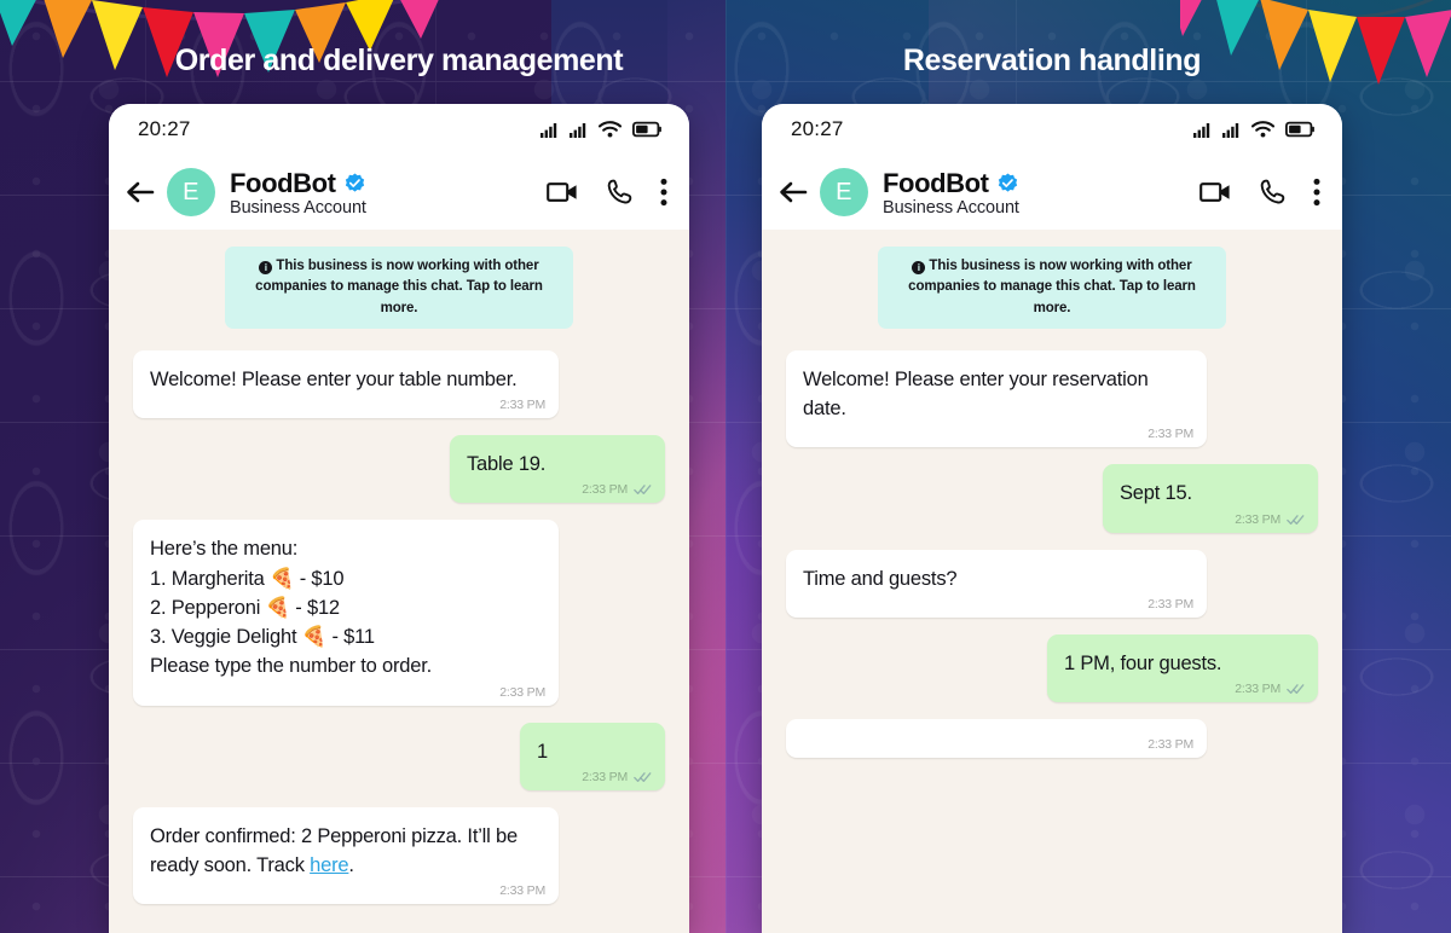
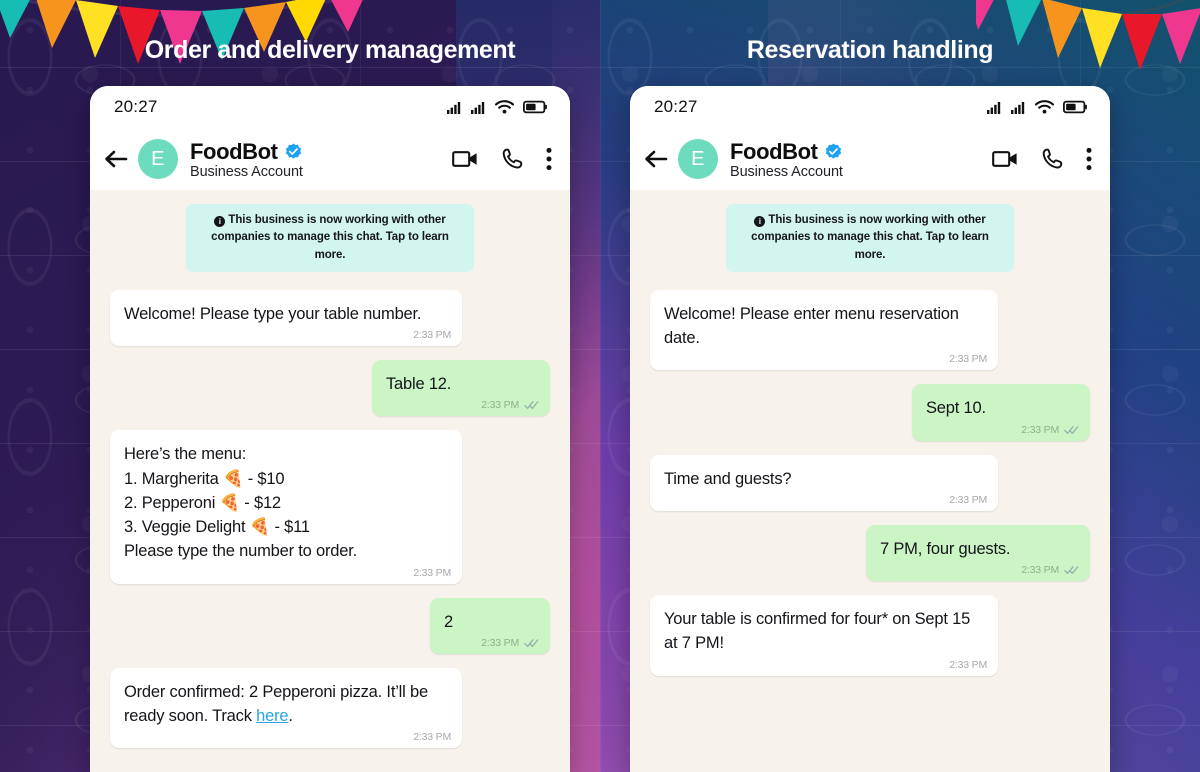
  Order and delivery management
  Reservation handling
  20:27
  E
  FoodBot
  Business Account
  i This business is now working with other companies to manage this chat. Tap to learn more.
- Welcome! Please enter your table number.
+ Welcome! Please type your table number.
  2:33 PM
- Table 19.
+ Table 12.
  2:33 PM
  Here’s the menu:
  1. Margherita 🍕 - $10
  2. Pepperoni 🍕 - $12
  3. Veggie Delight 🍕 - $11
  Please type the number to order.
  2:33 PM
- 1
+ 2
  2:33 PM
  Order confirmed: 2 Pepperoni pizza. It’ll be ready soon. Track here.
  2:33 PM
  20:27
  E
  FoodBot
  Business Account
  i This business is now working with other companies to manage this chat. Tap to learn more.
- Welcome! Please enter your reservation date.
+ Welcome! Please enter menu reservation date.
  2:33 PM
- Sept 15.
+ Sept 10.
  2:33 PM
  Time and guests?
  2:33 PM
- 1 PM, four guests.
+ 7 PM, four guests.
  2:33 PM
+ Your table is confirmed for four* on Sept 15 at 7 PM!
  2:33 PM
